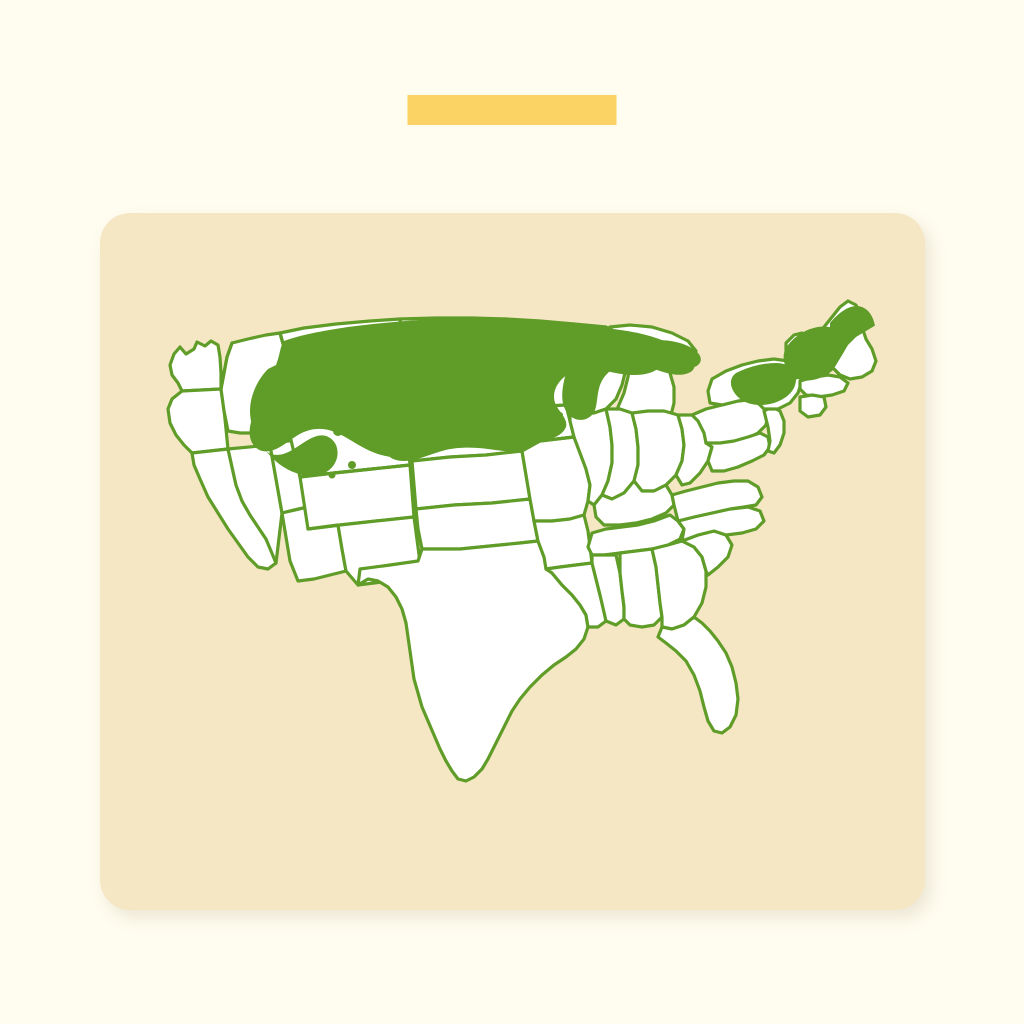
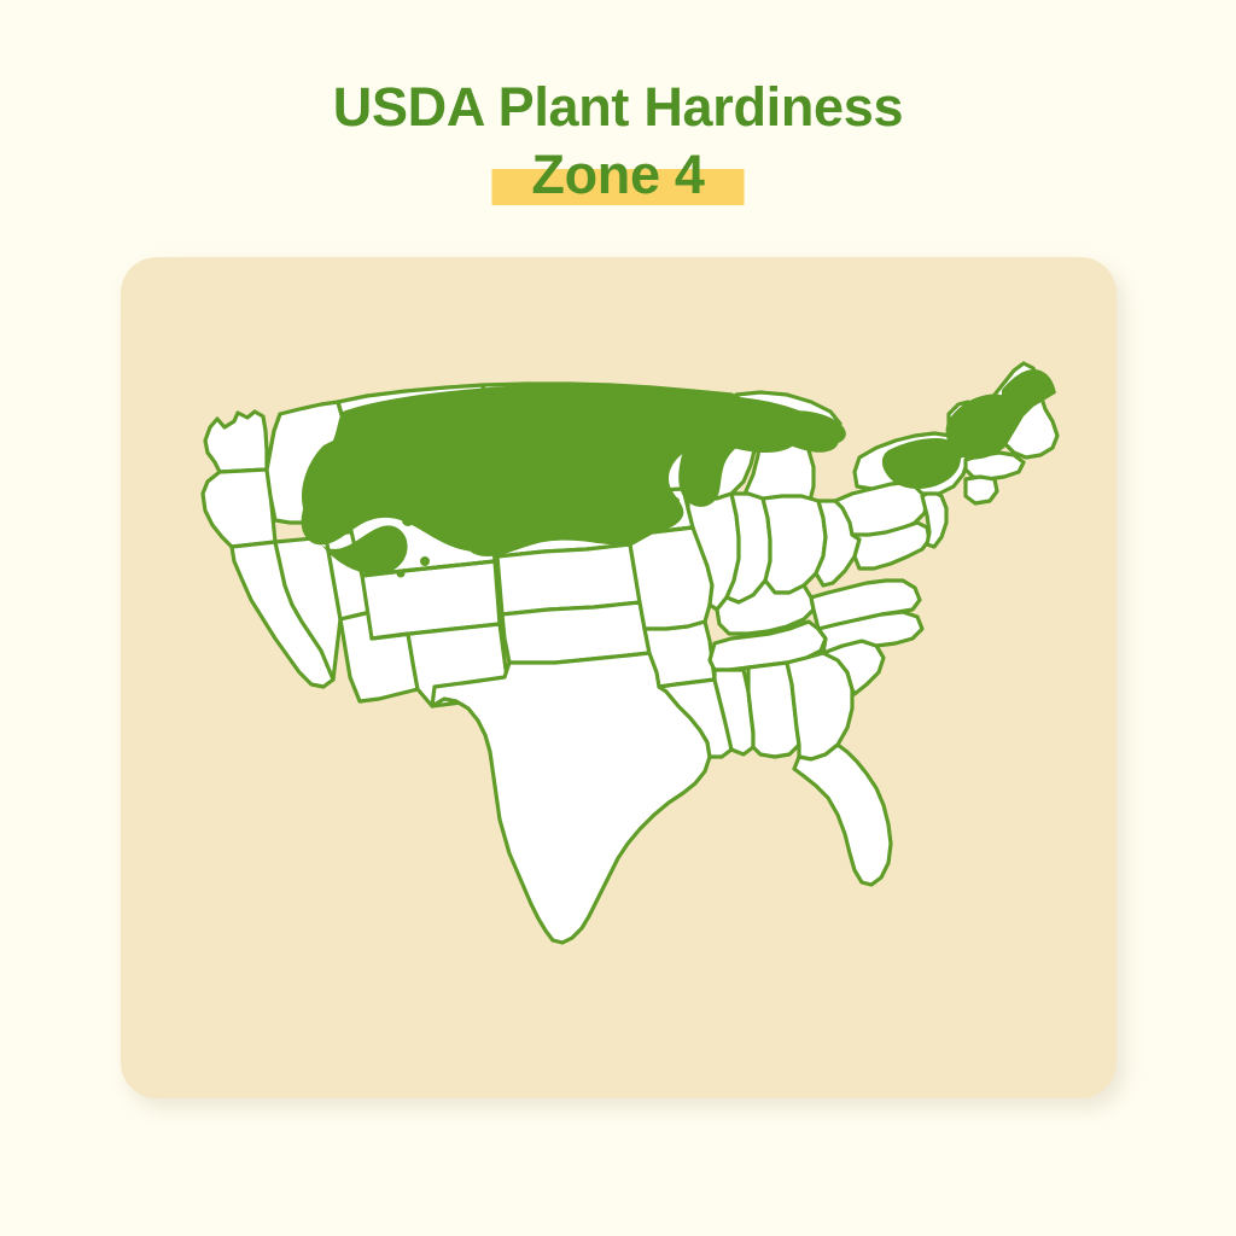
+ USDA Plant Hardiness
+ Zone 4
